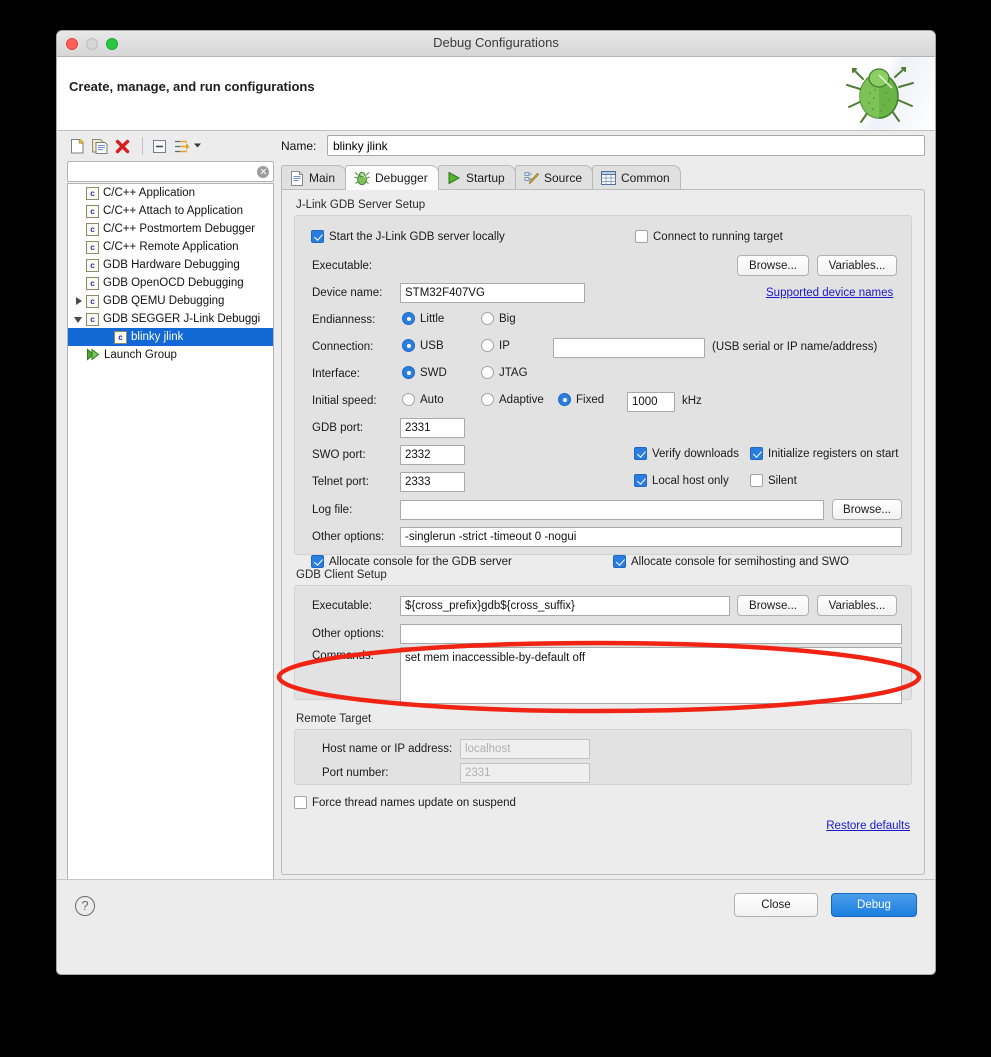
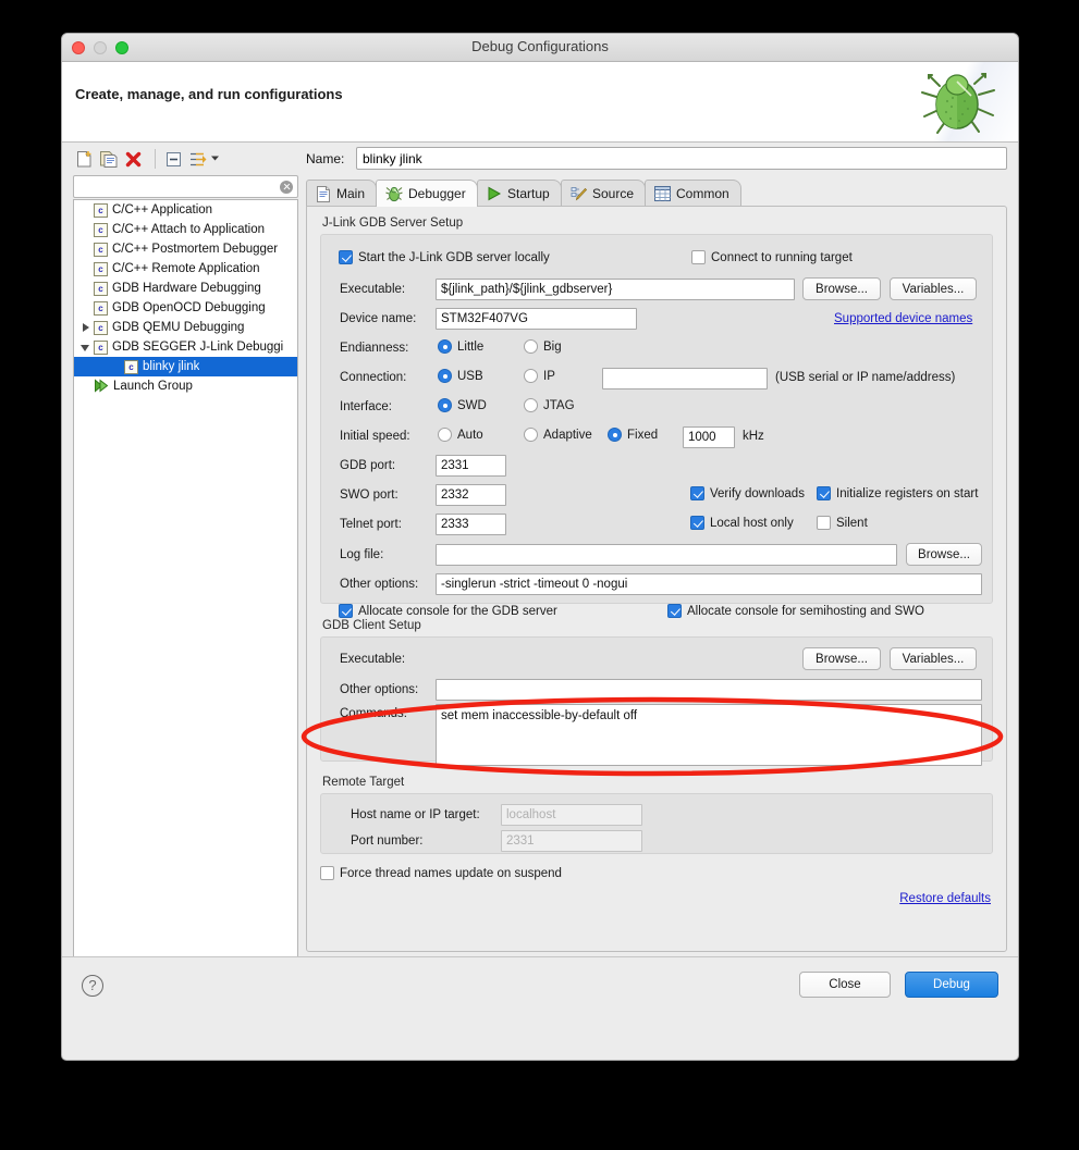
  Debug Configurations
  Create, manage, and run configurations
  c
  C/C++ Application
  c
  C/C++ Attach to Application
  c
  C/C++ Postmortem Debugger
  c
  C/C++ Remote Application
  c
  GDB Hardware Debugging
  c
  GDB OpenOCD Debugging
  c
  GDB QEMU Debugging
  c
  GDB SEGGER J-Link Debuggi
  c
  blinky jlink
  Launch Group
  Name:
  blinky jlink
  Main
  Debugger
  Startup
  Source
  Common
  J-Link GDB Server Setup
  Start the J-Link GDB server locally
  Connect to running target
  Executable:
+ ${jlink_path}/${jlink_gdbserver}
  Browse...
  Variables...
  Device name:
  STM32F407VG
  Supported device names
  Endianness:
  Little
  Big
  Connection:
  USB
  IP
  (USB serial or IP name/address)
  Interface:
  SWD
  JTAG
  Initial speed:
  Auto
  Adaptive
  Fixed
  1000
  kHz
  GDB port:
  2331
  SWO port:
  2332
  Verify downloads
  Initialize registers on start
  Telnet port:
  2333
  Local host only
  Silent
  Log file:
  Browse...
  Other options:
  -singlerun -strict -timeout 0 -nogui
  Allocate console for the GDB server
  Allocate console for semihosting and SWO
  GDB Client Setup
  Executable:
- ${cross_prefix}gdb${cross_suffix}
  Browse...
  Variables...
  Other options:
  set mem inaccessible-by-default off
  Remote Target
- Host name or IP address:
+ Host name or IP target:
  localhost
  Port number:
  2331
  Force thread names update on suspend
  Restore defaults
  ?
  Close
  Debug
